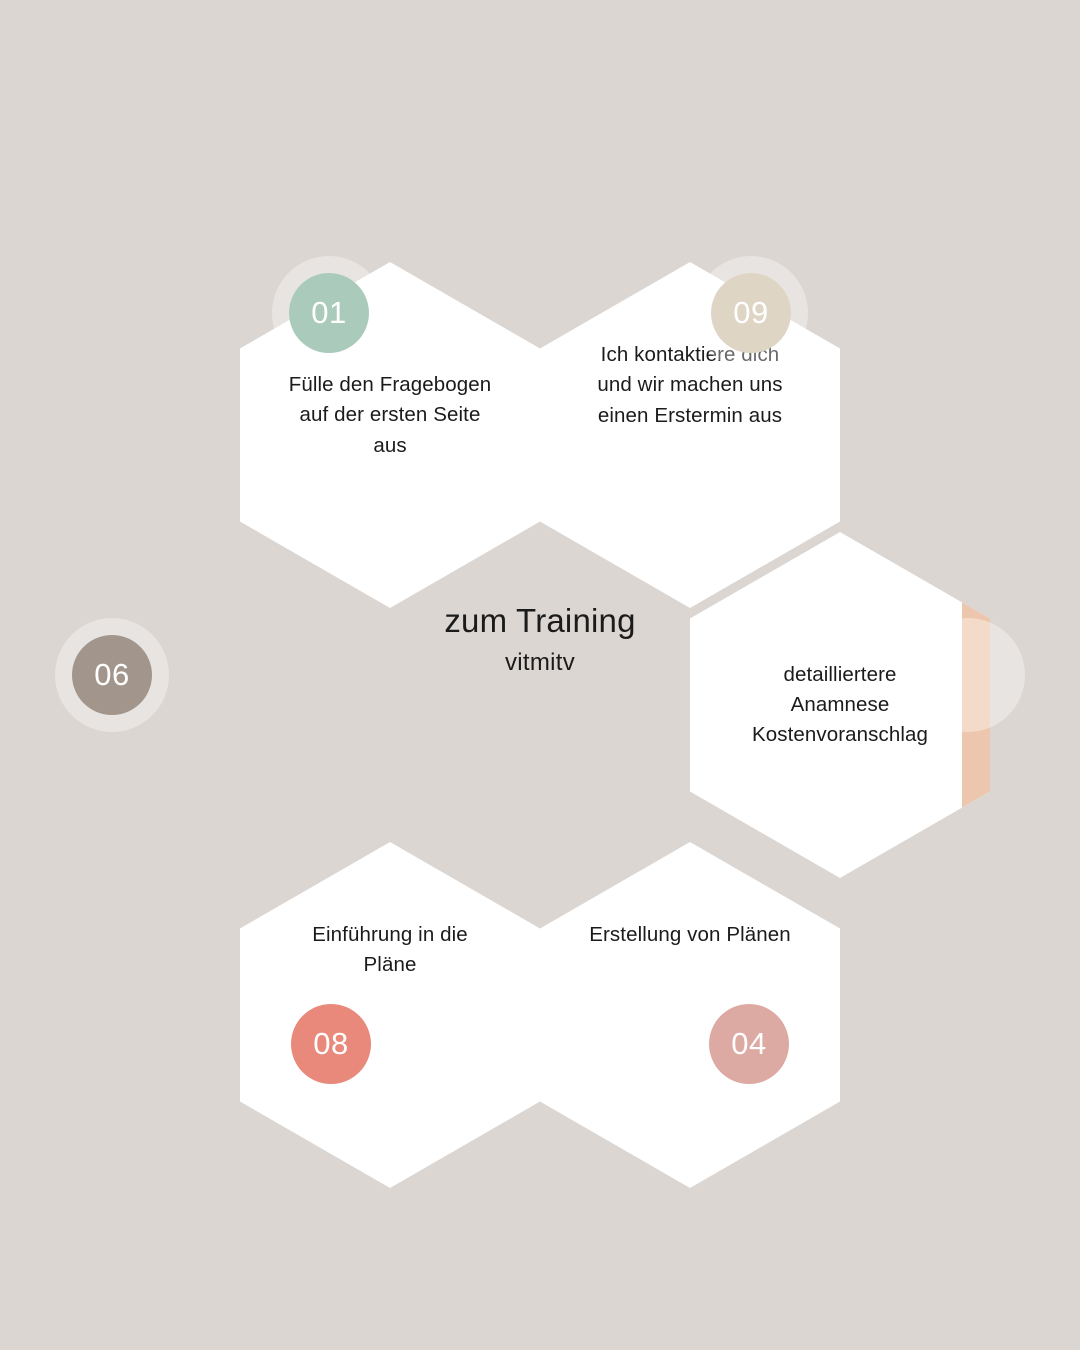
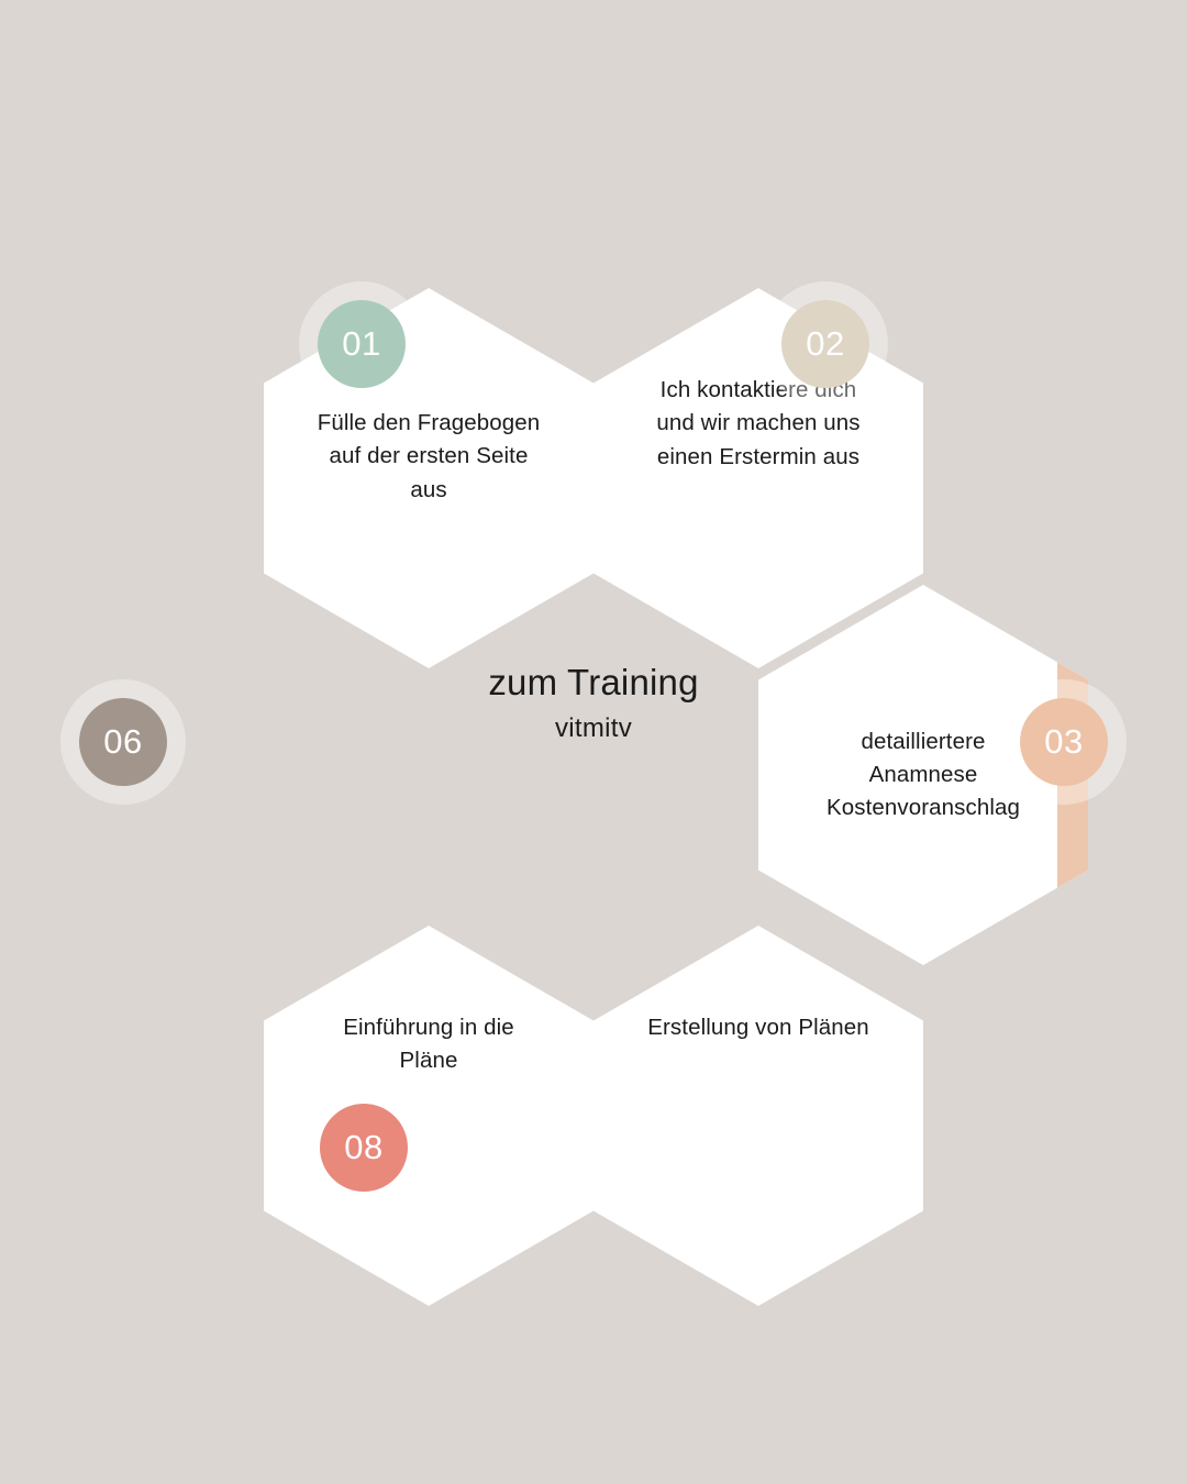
  Fülle den Fragebogen
  auf der ersten Seite
  aus
  01
  Ich kontaktiere dich
  und wir machen uns
  einen Erstermin aus
- 09
+ 02
  06
  detailliertere
  Anamnese
  Kostenvoranschlag
+ 03
  Einführung in die
  Pläne
  08
  Erstellung von Plänen
- 04
  zum Training
  vitmitv
